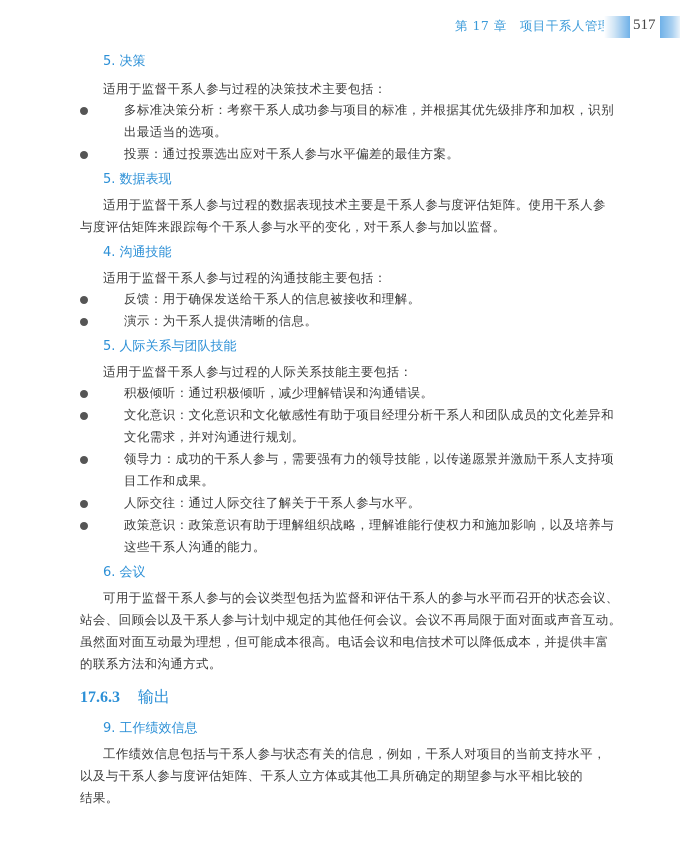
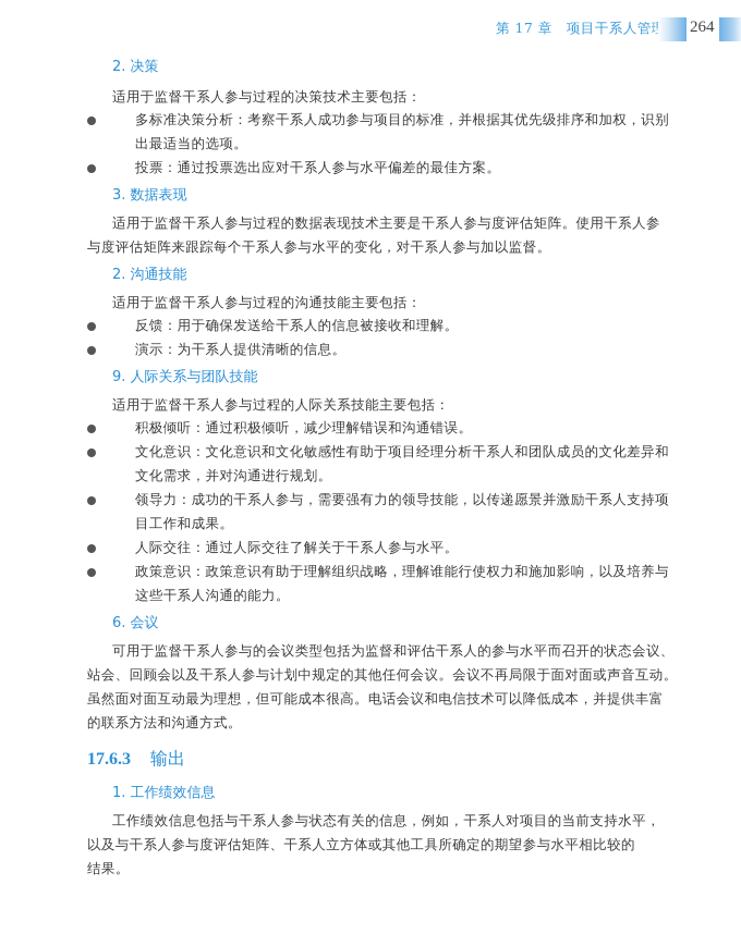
  第 17 章 项目干系人管
- 517
+ 264
- 5. 决策
+ 2. 决策
  适用于监督干系人参与过程的决策技术主要包括：
  多标准决策分析：考察干系人成功参与项目的标准，并根据其优先级排序和加权，识别
  出最适当的选项。
  投票：通过投票选出应对干系人参与水平偏差的最佳方案。
- 5. 数据表现
+ 3. 数据表现
  适用于监督干系人参与过程的数据表现技术主要是干系人参与度评估矩阵。使用干系人参
  与度评估矩阵来跟踪每个干系人参与水平的变化，对干系人参与加以监督。
- 4. 沟通技能
+ 2. 沟通技能
  适用于监督干系人参与过程的沟通技能主要包括：
  反馈：用于确保发送给干系人的信息被接收和理解。
  演示：为干系人提供清晰的信息。
- 5. 人际关系与团队技能
+ 9. 人际关系与团队技能
  适用于监督干系人参与过程的人际关系技能主要包括：
  积极倾听：通过积极倾听，减少理解错误和沟通错误。
  文化意识：文化意识和文化敏感性有助于项目经理分析干系人和团队成员的文化差异和
  文化需求，并对沟通进行规划。
  领导力：成功的干系人参与，需要强有力的领导技能，以传递愿景并激励干系人支持项
  目工作和成果。
  人际交往：通过人际交往了解关于干系人参与水平。
  政策意识：政策意识有助于理解组织战略，理解谁能行使权力和施加影响，以及培养与
  这些干系人沟通的能力。
  6. 会议
  可用于监督干系人参与的会议类型包括为监督和评估干系人的参与水平而召开的状态会议、
  站会、回顾会以及干系人参与计划中规定的其他任何会议。会议不再局限于面对面或声音互动。
  虽然面对面互动最为理想，但可能成本很高。电话会议和电信技术可以降低成本，并提供丰富
  的联系方法和沟通方式。
  17.6.3 输出
- 9. 工作绩效信息
+ 1. 工作绩效信息
  工作绩效信息包括与干系人参与状态有关的信息，例如，干系人对项目的当前支持水平，
  以及与干系人参与度评估矩阵、干系人立方体或其他工具所确定的期望参与水平相比较的
  结果。
